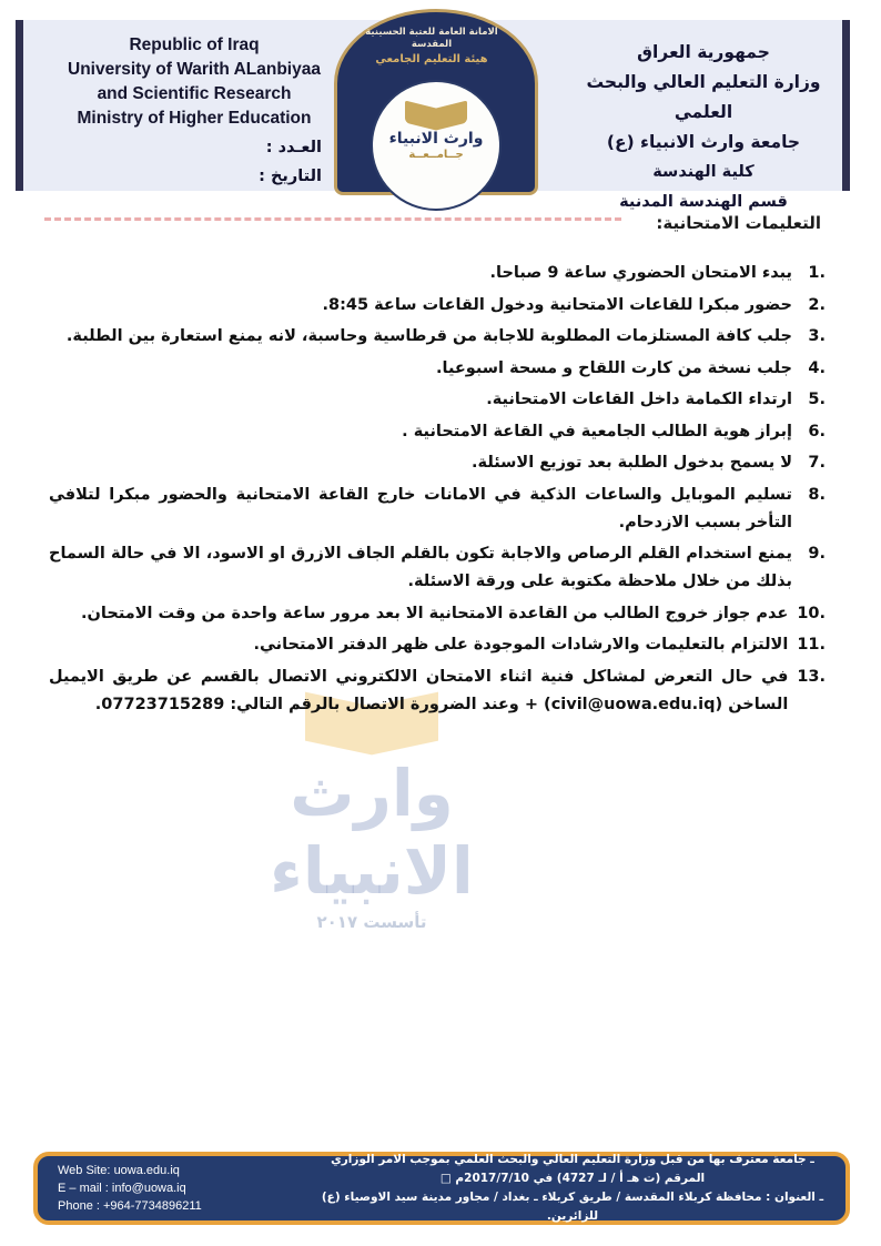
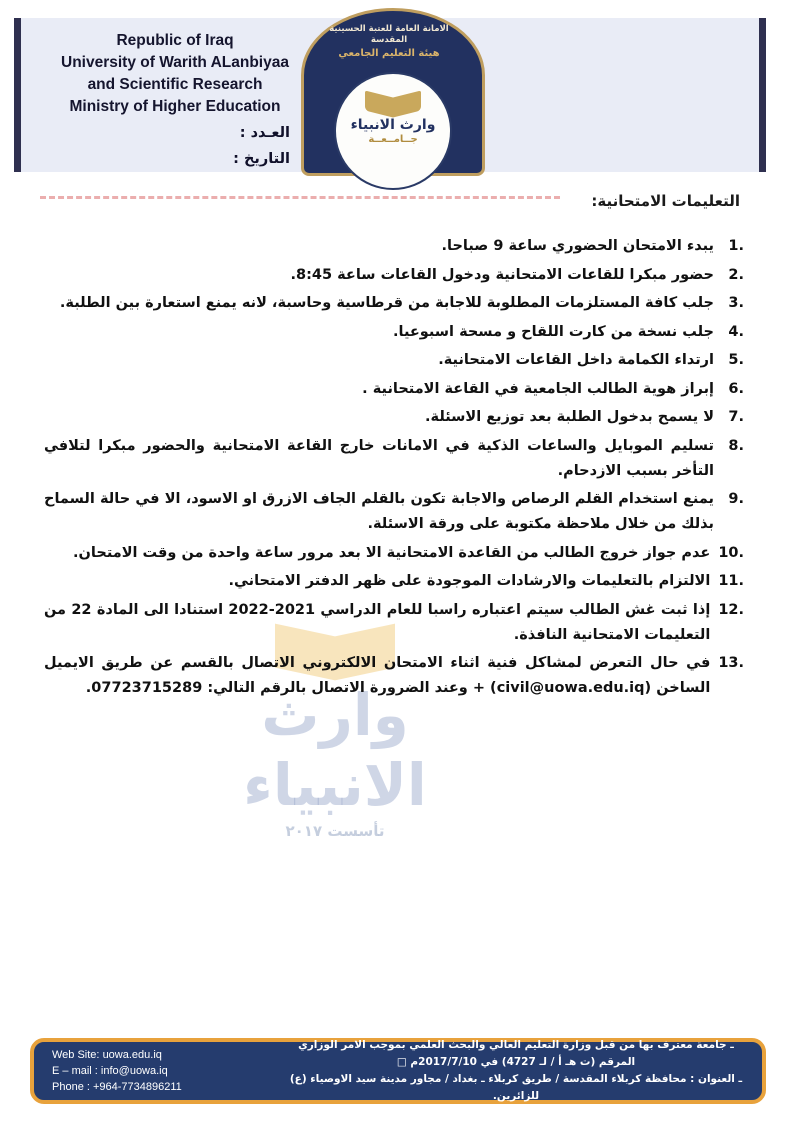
  Republic of Iraq
  University of Warith ALanbiyaa
  and Scientific Research
  Ministry of Higher Education
  العـدد :
  التاريخ :
  الامانة العامة للعتبة الحسينية المقدسة
  هيئة التعليم الجامعي
  وارث الانبياء
  جــامــعــة
- جمهورية العراق
- وزارة التعليم العالي والبحث العلمي
- جامعة وارث الانبياء (ع)
- كلية الهندسة
- قسم الهندسة المدنية
  وارث الانبياء
  تأسست ٢٠١٧
  التعليمات الامتحانية:
  1.
  يبدء الامتحان الحضوري ساعة 9 صباحا.
  2.
  حضور مبكرا للقاعات الامتحانية ودخول القاعات ساعة 8:45.
  3.
  جلب كافة المستلزمات المطلوبة للاجابة من قرطاسية وحاسبة، لانه يمنع استعارة بين الطلبة.
  4.
  جلب نسخة من كارت اللقاح و مسحة اسبوعيا.
  5.
  ارتداء الكمامة داخل القاعات الامتحانية.
  6.
  إبراز هوية الطالب الجامعية في القاعة الامتحانية .
  7.
  لا يسمح بدخول الطلبة بعد توزيع الاسئلة.
  8.
  تسليم الموبايل والساعات الذكية في الامانات خارج القاعة الامتحانية والحضور مبكرا لتلافي التأخر بسبب الازدحام.
  9.
  يمنع استخدام القلم الرصاص والاجابة تكون بالقلم الجاف الازرق او الاسود، الا في حالة السماح بذلك من خلال ملاحظة مكتوبة على ورقة الاسئلة.
  10.
  عدم جواز خروج الطالب من القاعدة الامتحانية الا بعد مرور ساعة واحدة من وقت الامتحان.
  11.
  الالتزام بالتعليمات والارشادات الموجودة على ظهر الدفتر الامتحاني.
+ 12.
+ إذا ثبت غش الطالب سيتم اعتباره راسبا للعام الدراسي 2021-2022 استنادا الى المادة 22 من التعليمات الامتحانية النافذة.
  13.
  في حال التعرض لمشاكل فنية اثناء الامتحان الالكتروني الاتصال بالقسم عن طريق الايميل الساخن (civil@uowa.edu.iq) + وعند الضرورة الاتصال بالرقم التالي: 07723715289.
  Web Site: uowa.edu.iq
  E – mail : info@uowa.iq
  Phone : +964-7734896211
  ـ جامعة معترف بها من قبل وزارة التعليم العالي والبحث العلمي بموجب الامر الوزاري المرقم (ت هـ أ / لـ 4727) في 2017/7/10م □
  ـ العنوان : محافظة كربلاء المقدسة / طريق كربلاء ـ بغداد / مجاور مدينة سيد الاوصياء (ع) للزائرين.
